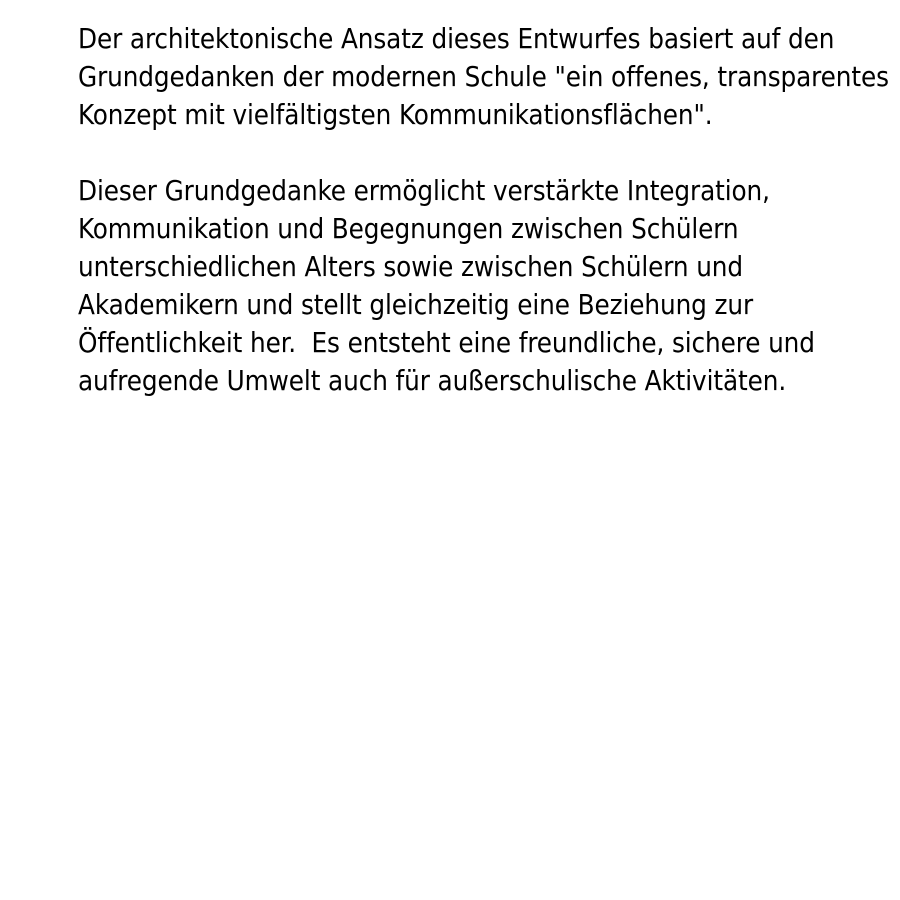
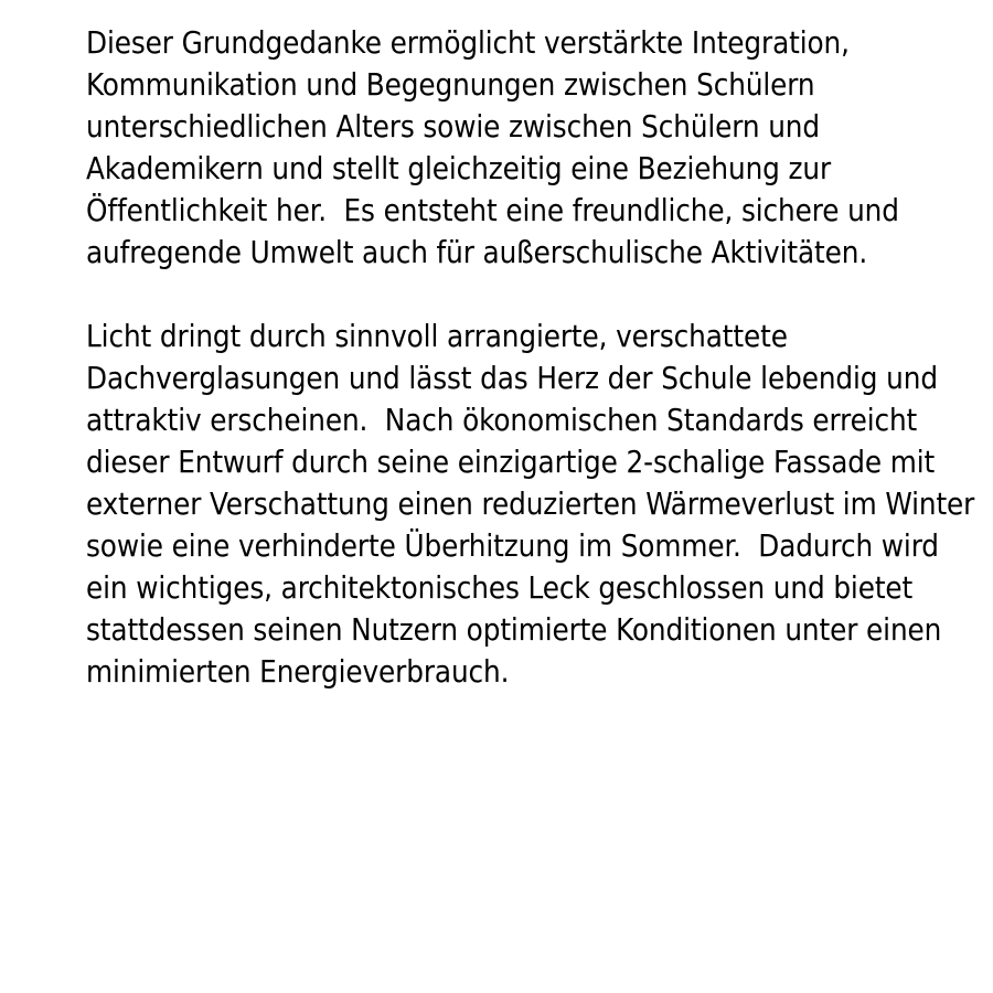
- Der architektonische Ansatz dieses Entwurfes basiert auf den Grundgedanken der modernen Schule "ein offenes, transparentes Konzept mit vielfältigsten Kommunikationsflächen".
  Dieser Grundgedanke ermöglicht verstärkte Integration, Kommunikation und Begegnungen zwischen Schülern unterschiedlichen Alters sowie zwischen Schülern und Akademikern und stellt gleichzeitig eine Beziehung zur Öffentlichkeit her. Es entsteht eine freundliche, sichere und aufregende Umwelt auch für außerschulische Aktivitäten.
+ Licht dringt durch sinnvoll arrangierte, verschattete Dachverglasungen und lässt das Herz der Schule lebendig und attraktiv erscheinen. Nach ökonomischen Standards erreicht dieser Entwurf durch seine einzigartige 2-schalige Fassade mit externer Verschattung einen reduzierten Wärmeverlust im Winter sowie eine verhinderte Überhitzung im Sommer. Dadurch wird ein wichtiges, architektonisches Leck geschlossen und bietet stattdessen seinen Nutzern optimierte Konditionen unter einen minimierten Energieverbrauch.
